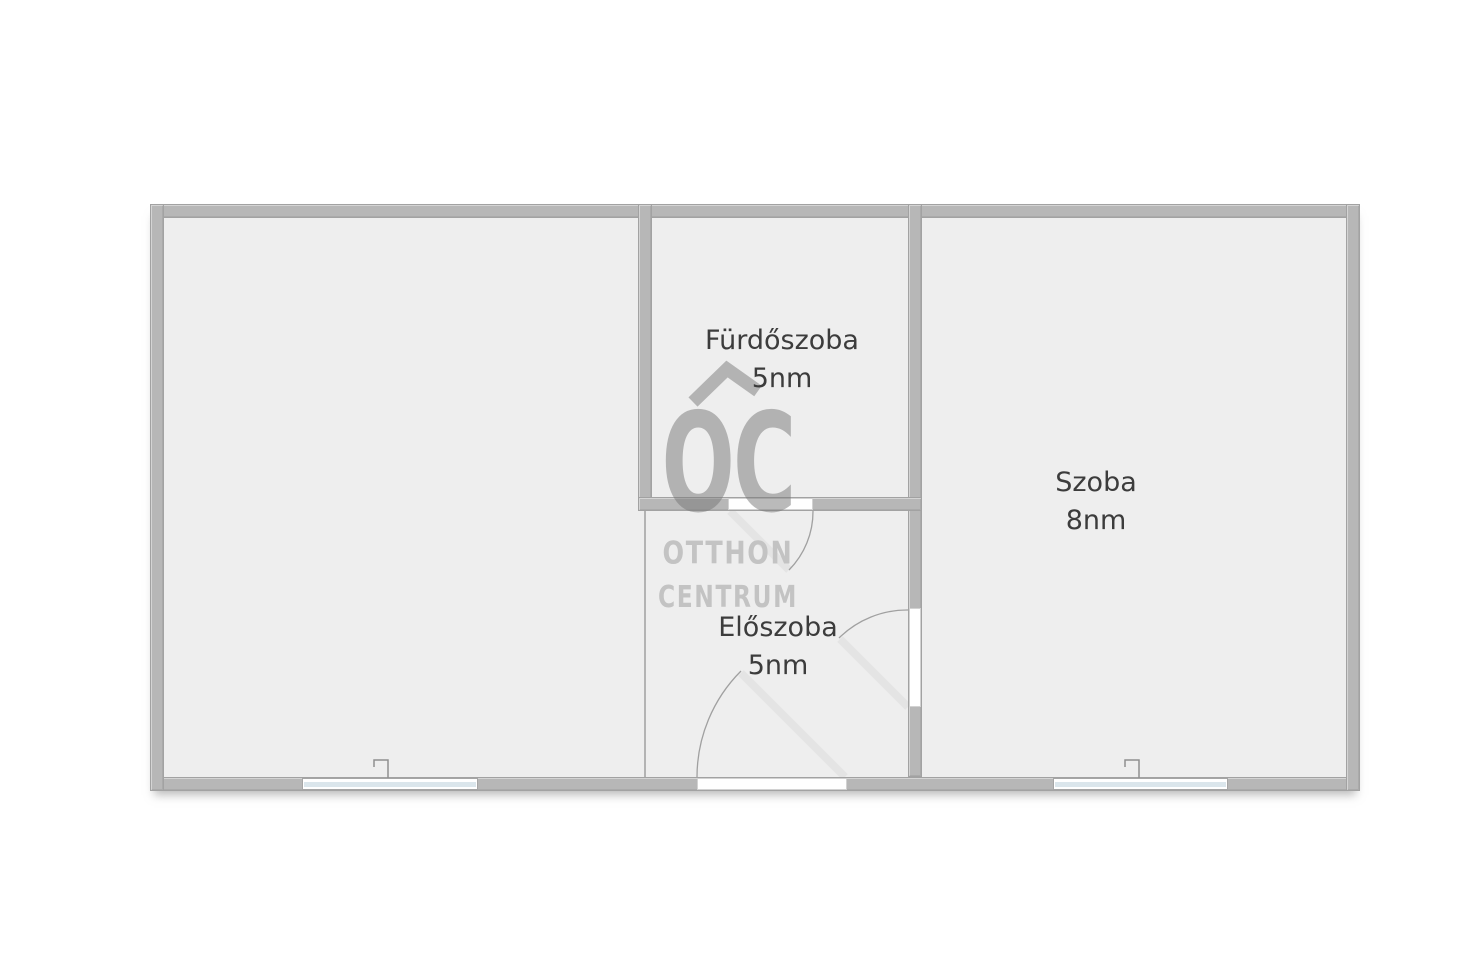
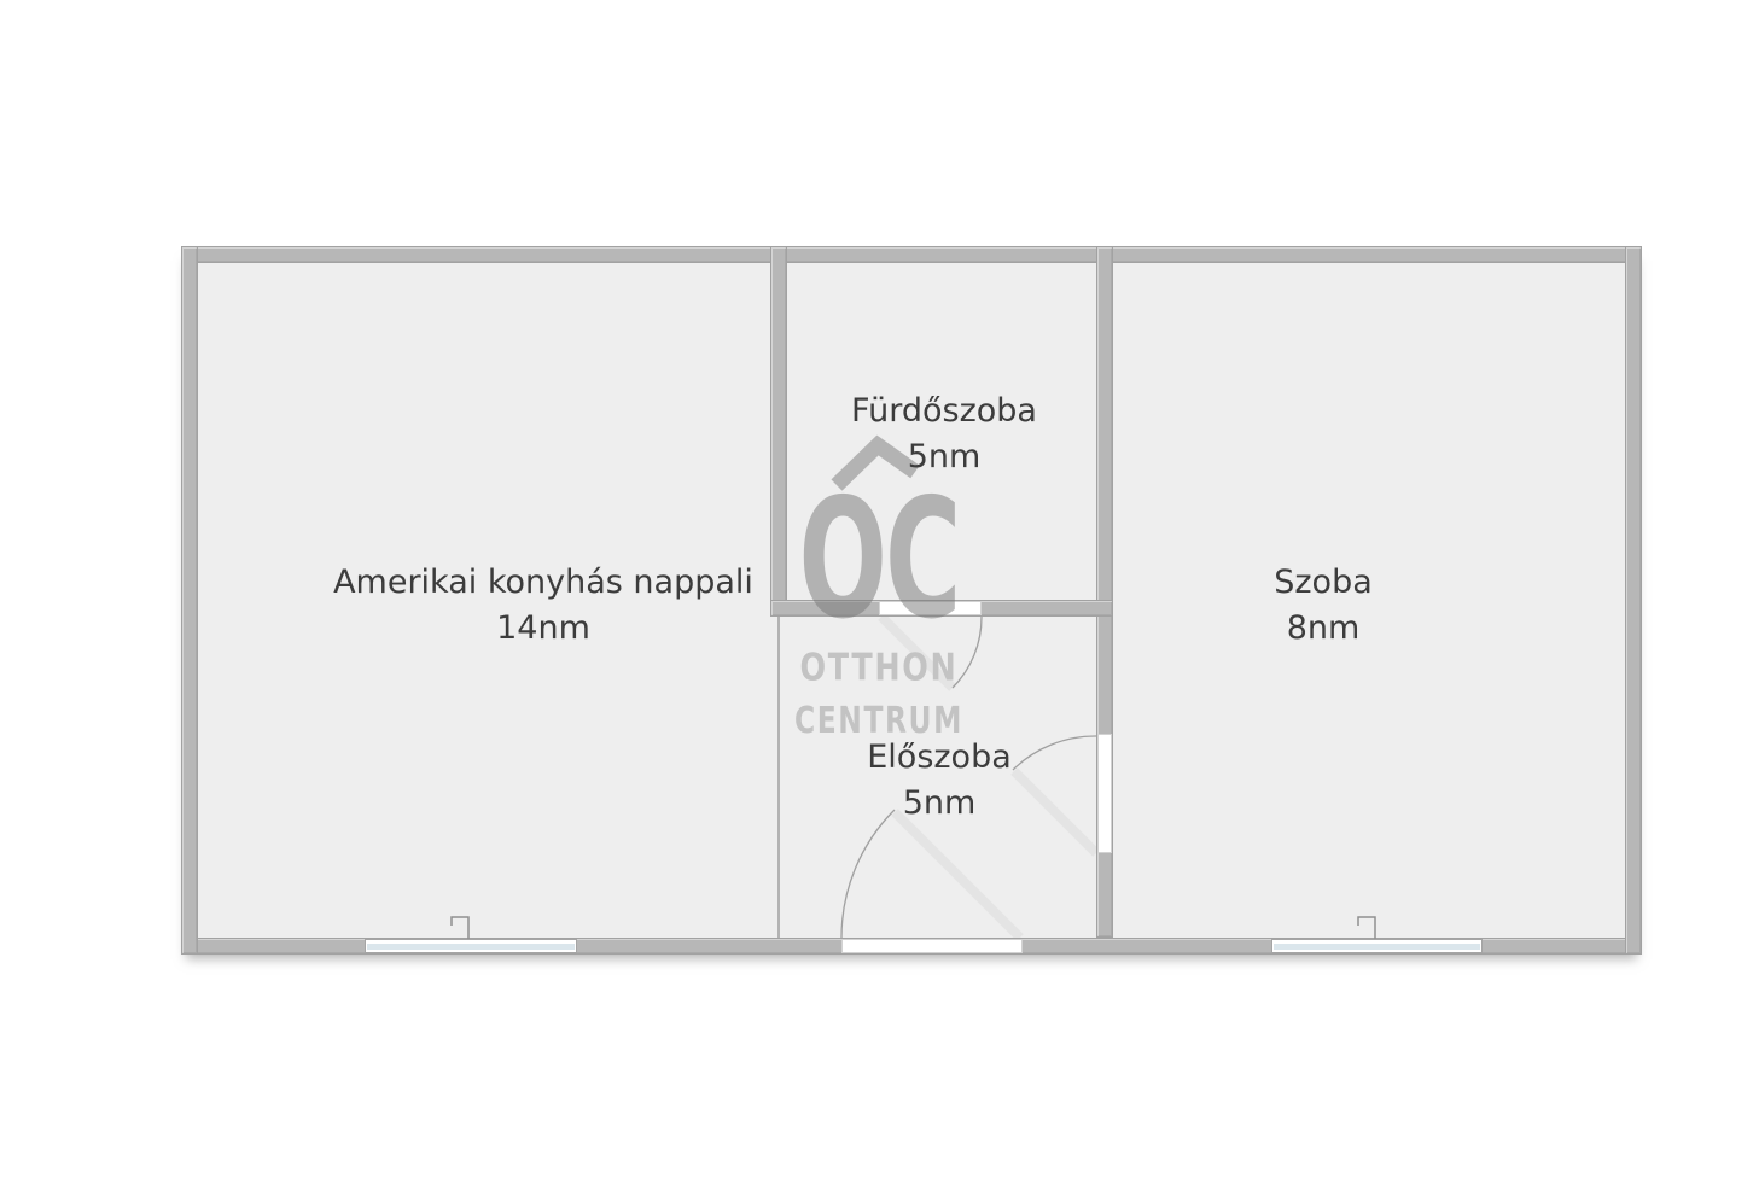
  OC
  OTTHON
  CENTRUM
+ Amerikai konyhás nappali
+ 14nm
  Fürdőszoba
  5nm
  Szoba
  8nm
  Előszoba
  5nm
